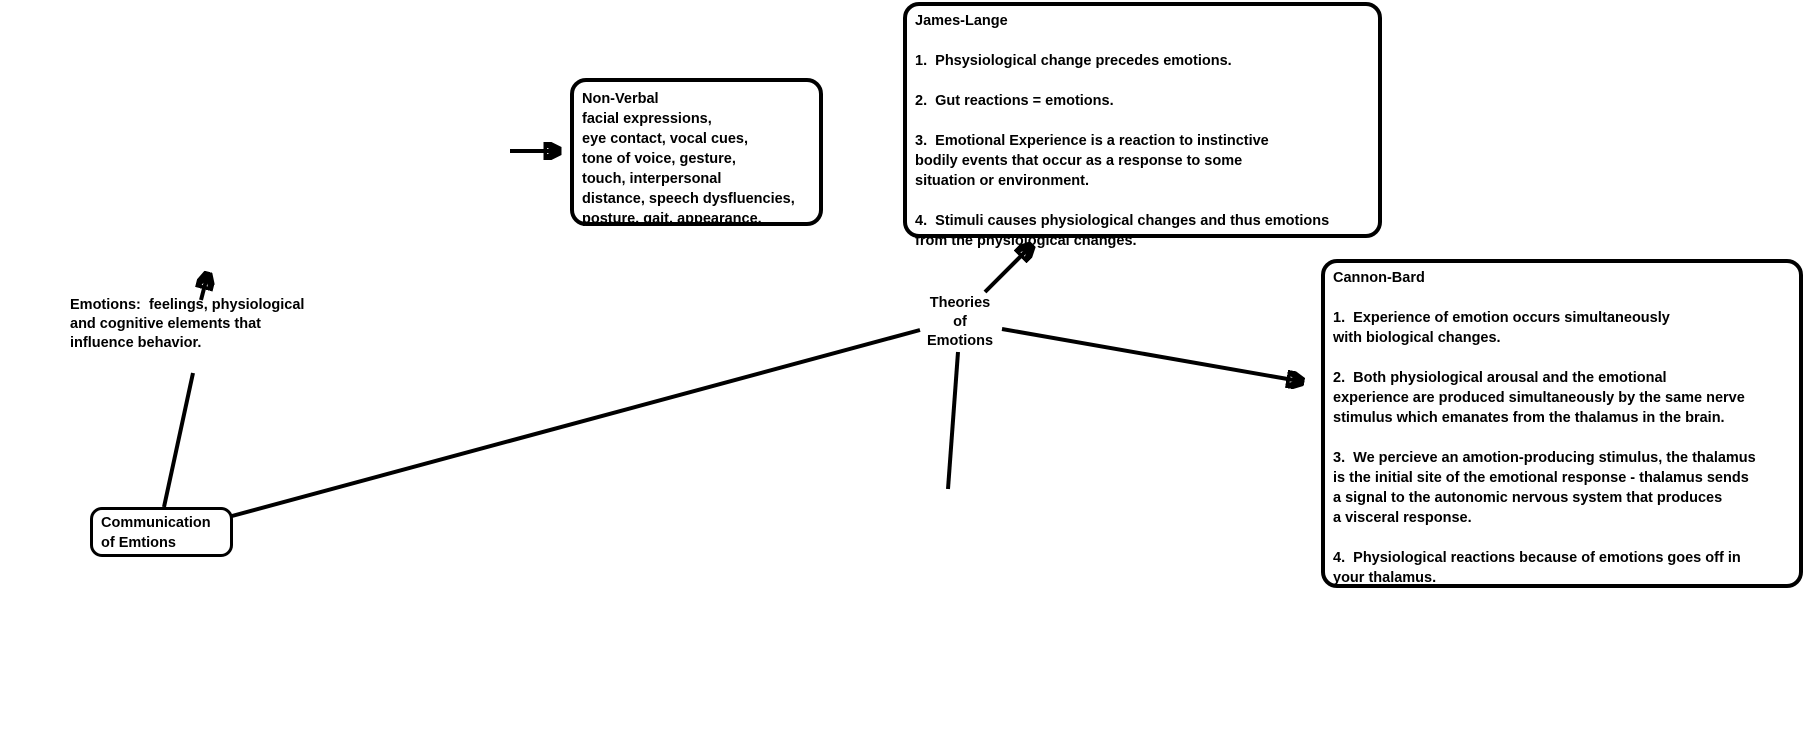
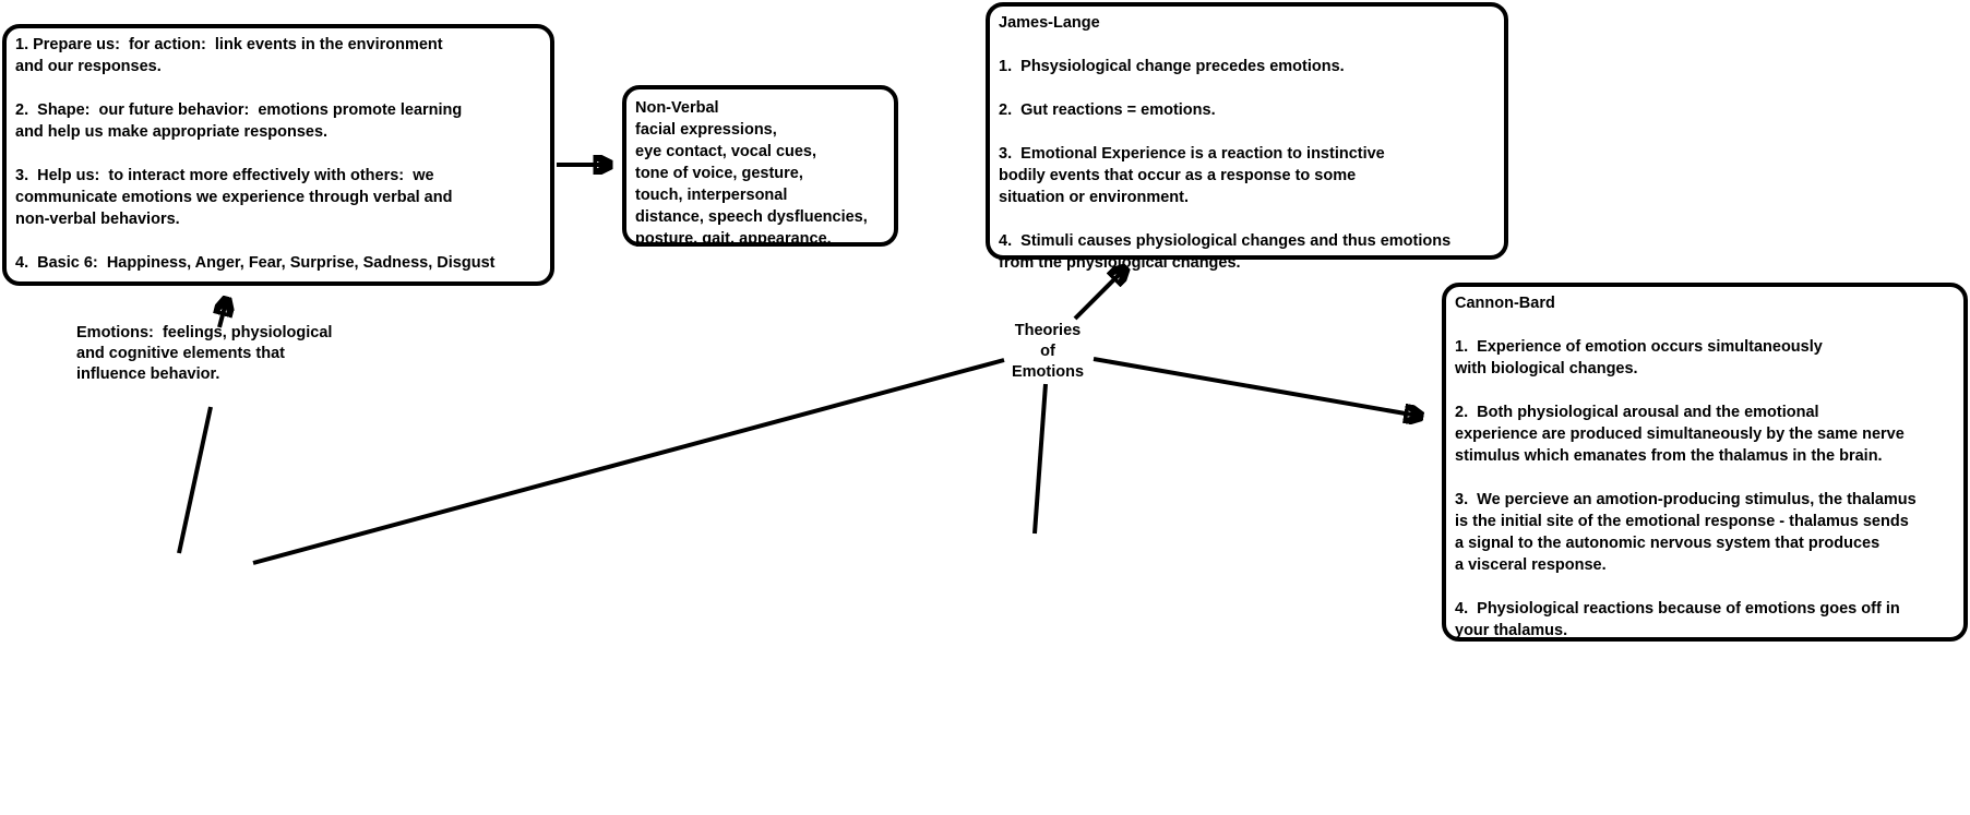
+ 1. Prepare us: for action: link events in the environment
+ and our responses.
+ 2. Shape: our future behavior: emotions promote learning
+ and help us make appropriate responses.
+ 3. Help us: to interact more effectively with others: we
+ communicate emotions we experience through verbal and
+ non-verbal behaviors.
+ 4. Basic 6: Happiness, Anger, Fear, Surprise, Sadness, Disgust
  Non-Verbal
  facial expressions,
  eye contact, vocal cues,
  tone of voice, gesture,
  touch, interpersonal
  distance, speech dysfluencies,
  posture, gait, appearance.
  James-Lange
  1. Phsysiological change precedes emotions.
  2. Gut reactions = emotions.
  3. Emotional Experience is a reaction to instinctive
  bodily events that occur as a response to some
  situation or environment.
  4. Stimuli causes physiological changes and thus emotions
  from the physiological changes.
  Cannon-Bard
  1. Experience of emotion occurs simultaneously
  with biological changes.
  2. Both physiological arousal and the emotional
  experience are produced simultaneously by the same nerve
  stimulus which emanates from the thalamus in the brain.
  3. We percieve an amotion-producing stimulus, the thalamus
  is the initial site of the emotional response - thalamus sends
  a signal to the autonomic nervous system that produces
  a visceral response.
  4. Physiological reactions because of emotions goes off in
  your thalamus.
- Communication
- of Emtions
  Theories
  of
  Emotions
  Emotions: feelings, physiological
  and cognitive elements that
  influence behavior.
